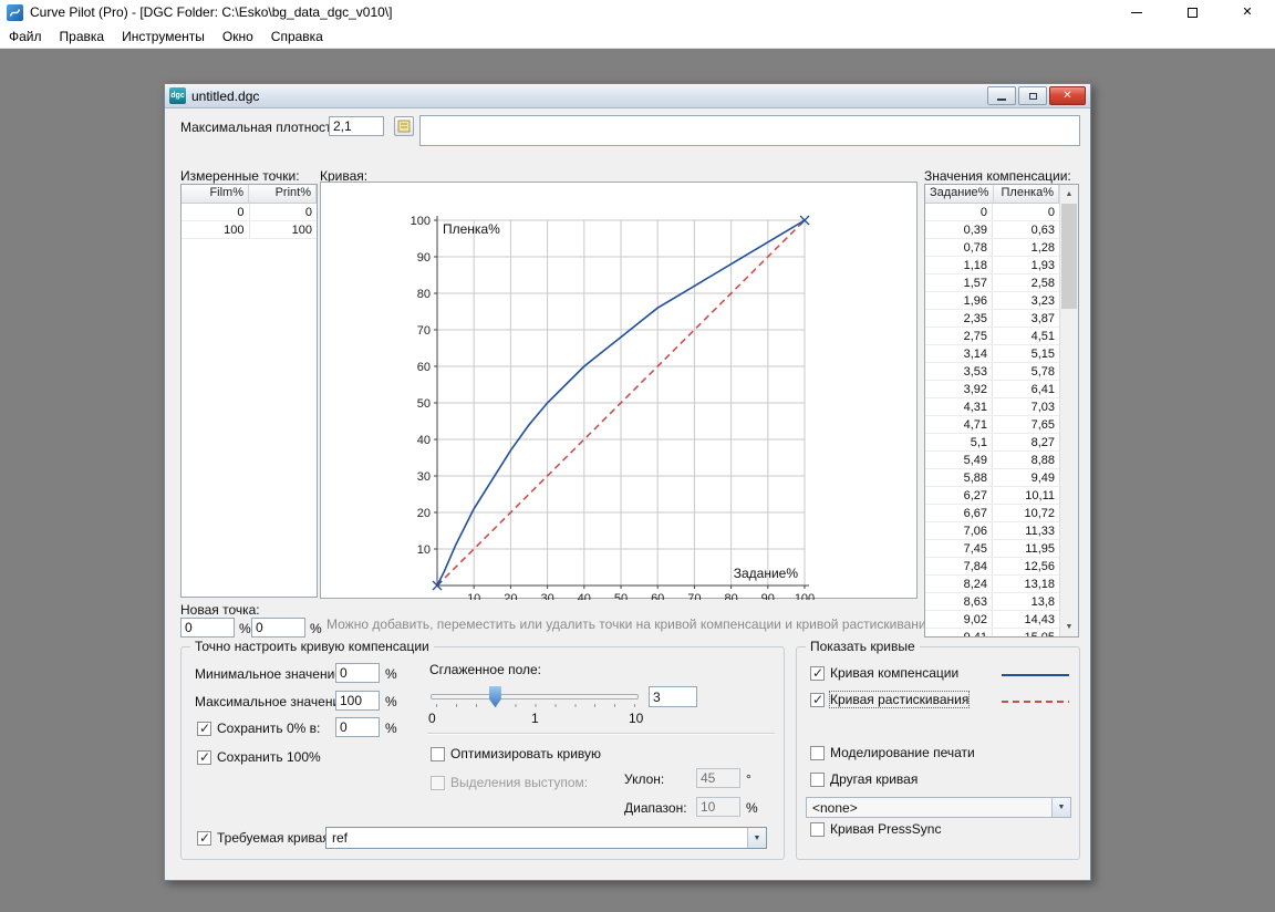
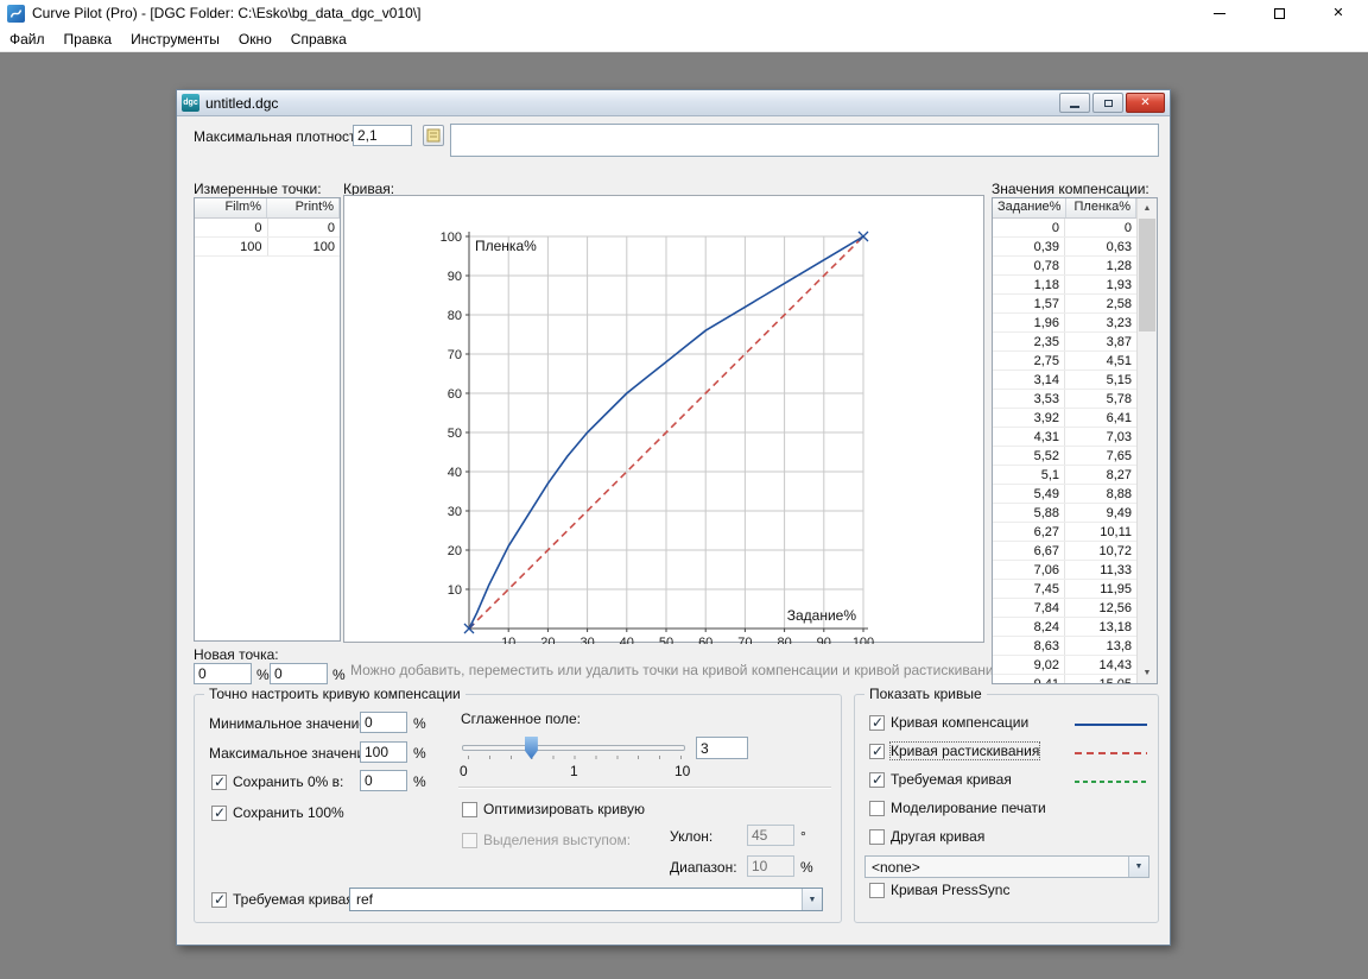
  Curve Pilot (Pro) - [DGC Folder: C:\Esko\bg_data_dgc_v010\]
  ✕
  Файл
  Правка
  Инструменты
  Окно
  Справка
  untitled.dgc
  ✕
  Максимальная плотнос
  2,1
  Измеренные точки:
  Film%
  Print%
  0
  0
  100
  100
  Новая точка:
  0
  %
  0
  %
  Кривая:
  10
  20
  30
  40
  50
  60
  70
  80
  90
  100
  10
  20
  30
  40
  50
  60
  70
  80
  90
  100
  Пленка%
  Задание%
  Можно добавить, переместить или удалить точки на кривой компенсации и кривой растискивани
  Значения компенсации:
  Задание%
  Пленка%
  0
  0
  0,39
  0,63
  0,78
  1,28
  1,18
  1,93
  1,57
  2,58
  1,96
  3,23
  2,35
  3,87
  2,75
  4,51
  3,14
  5,15
  3,53
  5,78
  3,92
  6,41
  4,31
  7,03
- 4,71
+ 5,52
  7,65
  5,1
  8,27
  5,49
  8,88
  5,88
  9,49
  6,27
  10,11
  6,67
  10,72
  7,06
  11,33
  7,45
  11,95
  7,84
  12,56
  8,24
  13,18
  8,63
  13,8
  9,02
  14,43
  Точно настроить кривую компенсации
  Минимальное значени
  0
  %
  Максимальное значен
  100
  %
  Сохранить 0% в:
  0
  %
  Сохранить 100%
  Сглаженное поле:
  3
  0
  1
  10
  Оптимизировать кривую
  Выделения выступом:
  Уклон:
  45
  °
  Диапазон:
  10
  %
  Требуемая крива
  ref
  Показать кривые
  Кривая компенсации
  Кривая растискивания
+ Требуемая кривая
  Моделирование печати
  Другая кривая
  Кривая PressSync
  <none>
